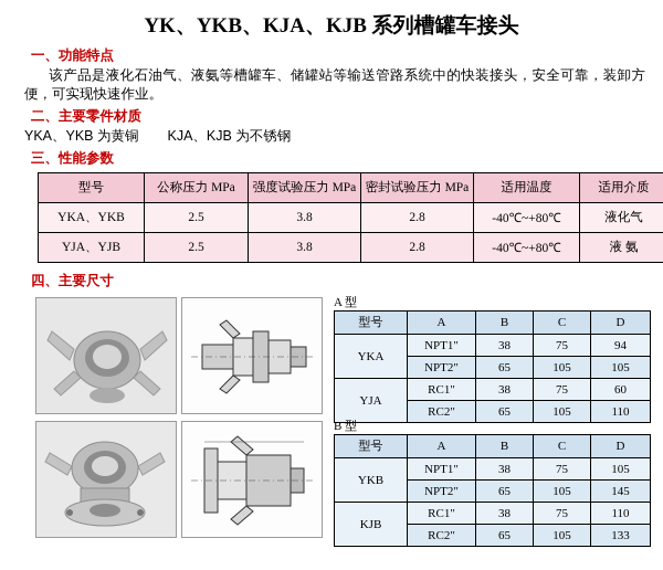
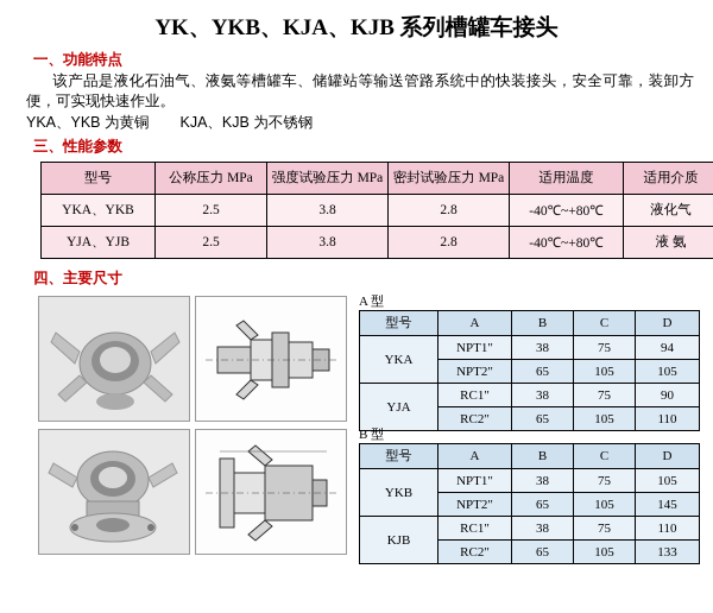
  YK、YKB、KJA、KJB 系列槽罐车接头
  一、功能特点
  该产品是液化石油气、液氨等槽罐车、储罐站等输送管路系统中的快装接头，安全可靠，装卸方便，可实现快速作业。
- 二、主要零件材质
  YKA、YKB 为黄铜 KJA、KJB 为不锈钢
  三、性能参数
  型号	公称压力 MPa	强度试验压力 MPa	密封试验压力 MPa	适用温度	适用介质
  YKA、YKB	2.5	3.8	2.8	-40℃~+80℃	液化气
  YJA、YJB	2.5	3.8	2.8	-40℃~+80℃	液 氨
  四、主要尺寸
  A 型
  型号	A	B	C	D
  YKA	NPT1"	38	75	94
  NPT2"	65	105	105
- YJA	RC1"	38	75	60
+ YJA	RC1"	38	75	90
  RC2"	65	105	110
  B 型
  型号	A	B	C	D
  YKB	NPT1"	38	75	105
  NPT2"	65	105	145
  KJB	RC1"	38	75	110
  RC2"	65	105	133
